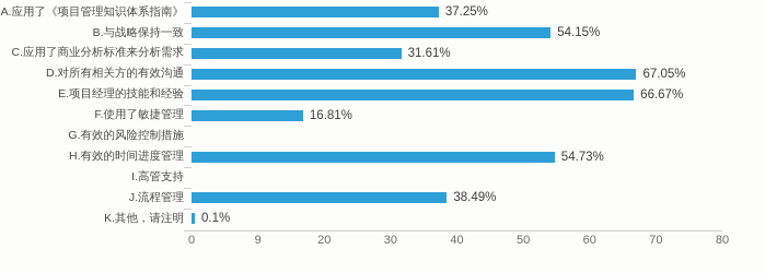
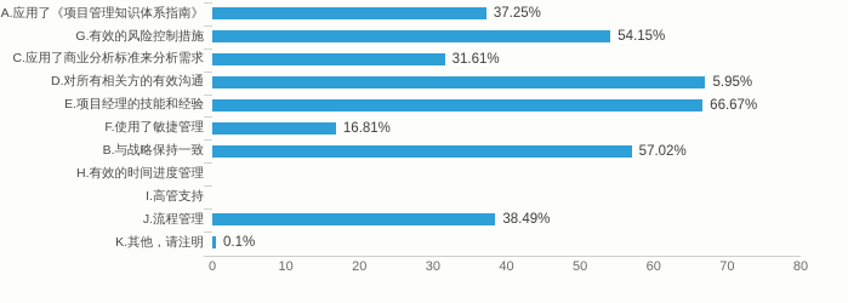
  A.应用了《项目管理知识体系指南》
  37.25%
- B.与战略保持一致
+ G.有效的风险控制措施
  54.15%
  C.应用了商业分析标准来分析需求
  31.61%
  D.对所有相关方的有效沟通
- 67.05%
+ 5.95%
  E.项目经理的技能和经验
  66.67%
  F.使用了敏捷管理
  16.81%
- G.有效的风险控制措施
+ B.与战略保持一致
+ 57.02%
  H.有效的时间进度管理
- 54.73%
  I.高管支持
  J.流程管理
  38.49%
  K.其他，请注明
  0.1%
  0
- 9
+ 10
  20
  30
  40
  50
  60
  70
  80
